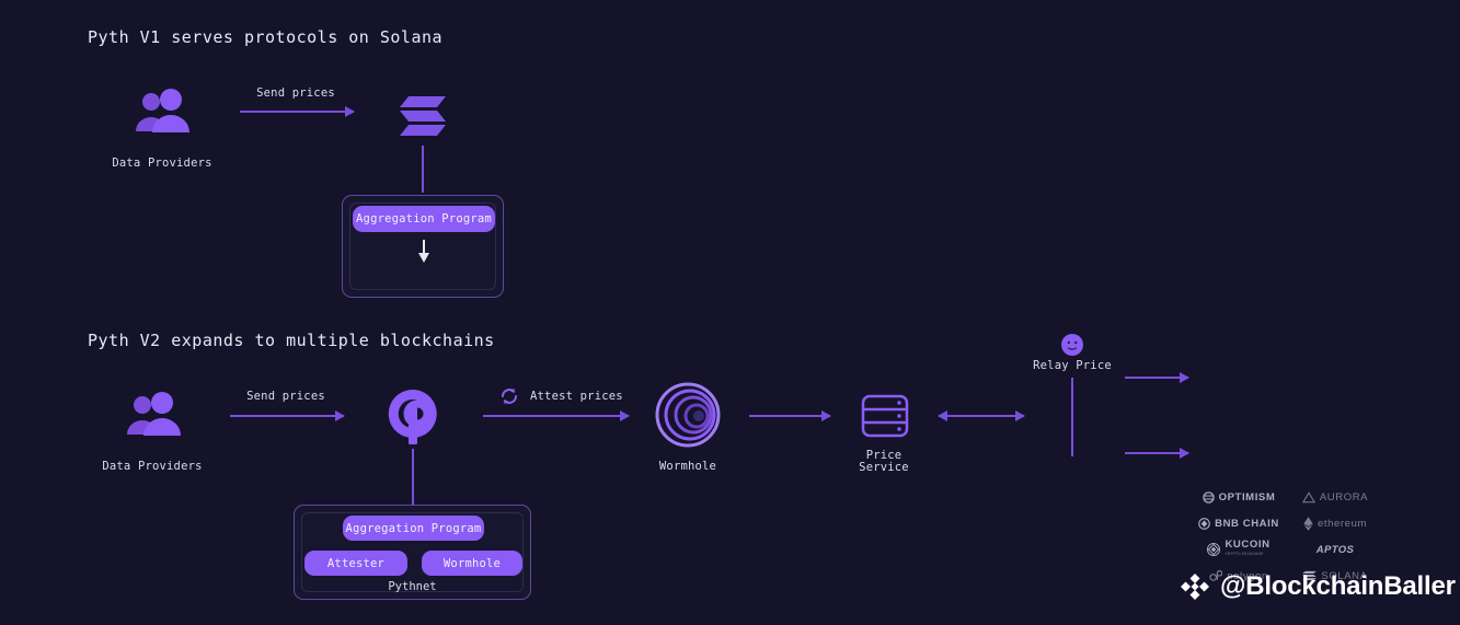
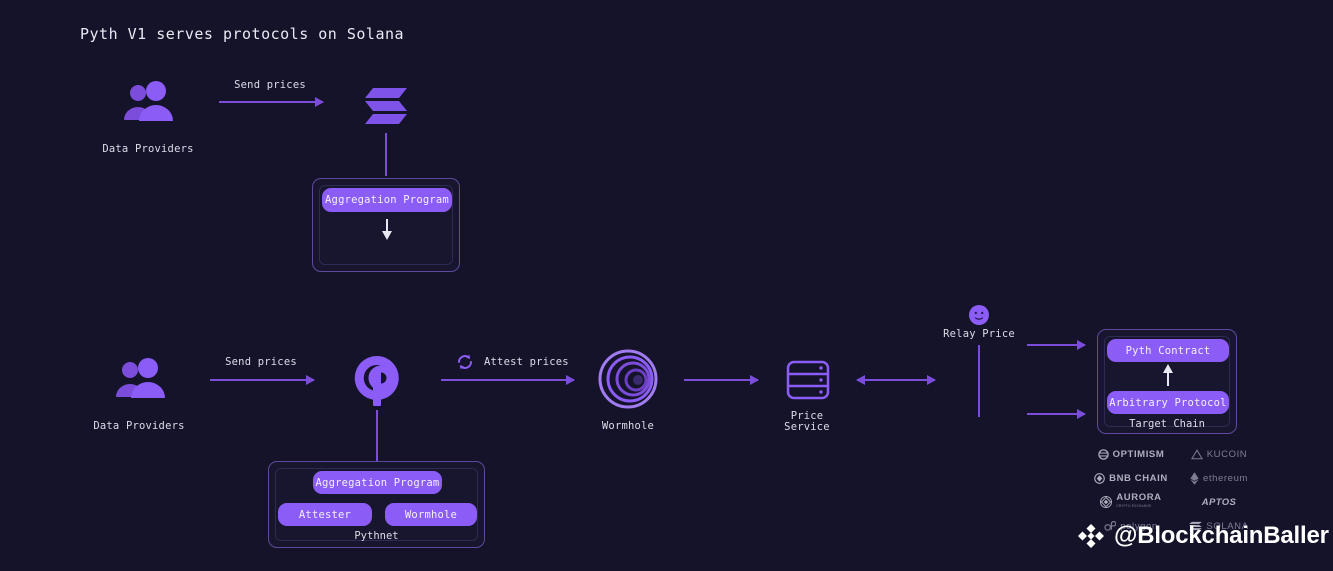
  Pyth V1 serves protocols on Solana
  Data Providers
  Send prices
  Aggregation Program
- Pyth V2 expands to multiple blockchains
  Data Providers
  Send prices
  Attest prices
  Wormhole
  Price
  Service
  Relay Price
  Aggregation Program
  Attester
  Wormhole
  Pythnet
+ Pyth Contract
+ Arbitrary Protocol
+ Target Chain
  OPTIMISM
- AURORA
+ KUCOIN
  BNB CHAIN
  ethereum
- KUCOIN
+ AURORA
  APTOS
  polygon
  SOLANA
  @BlockchainBaller
